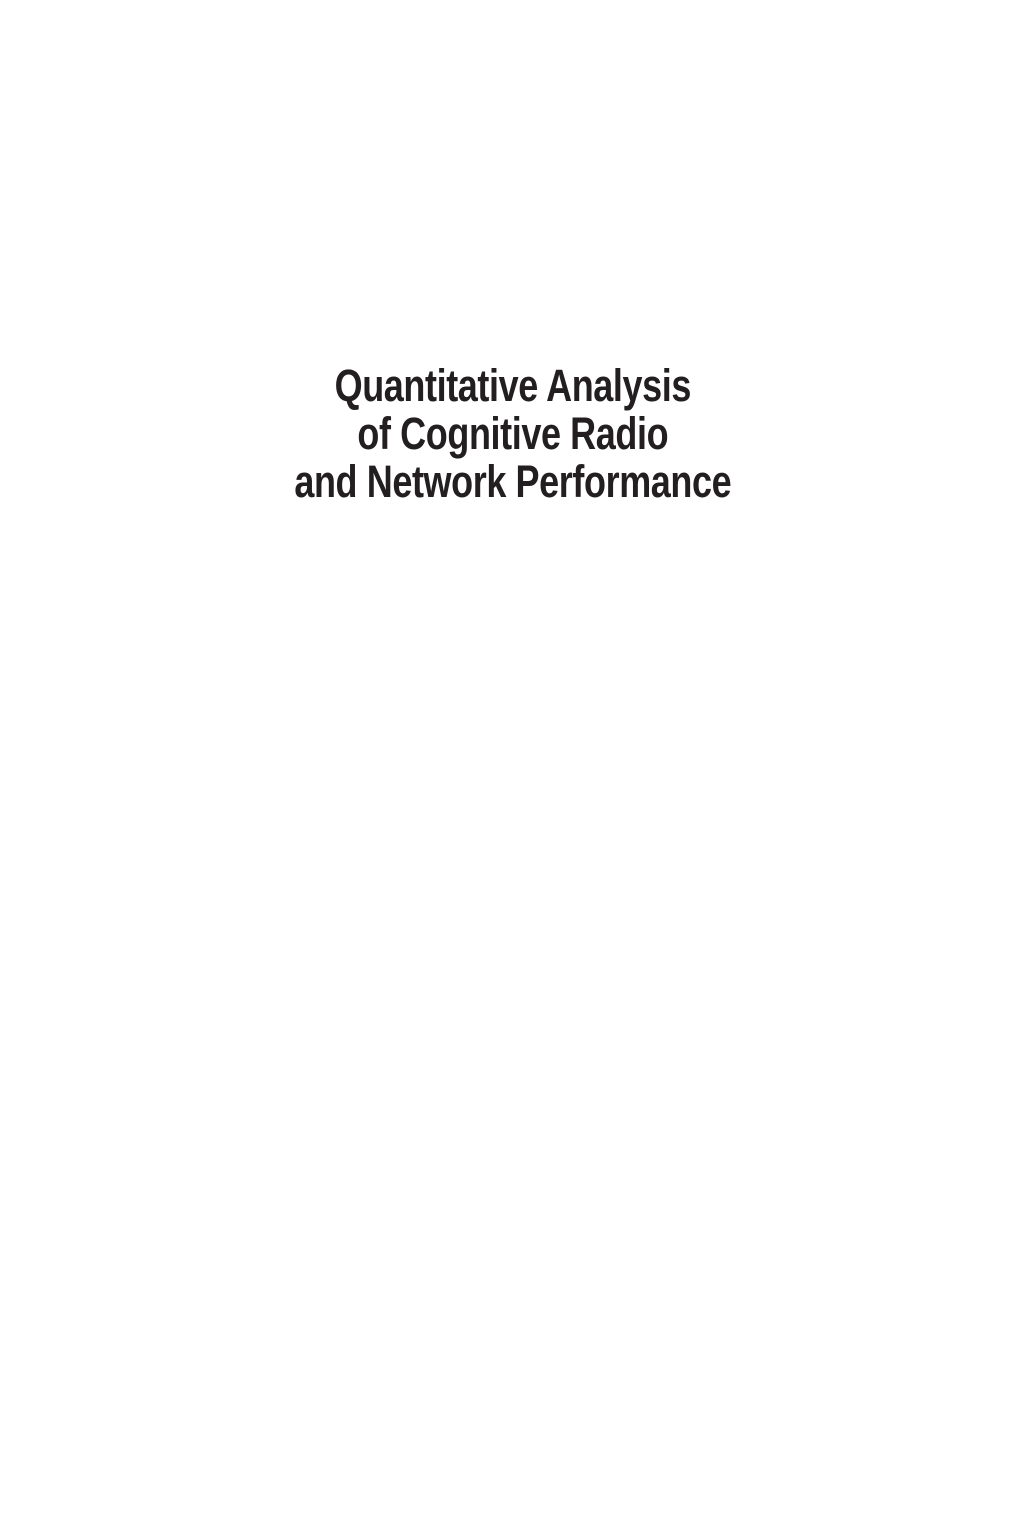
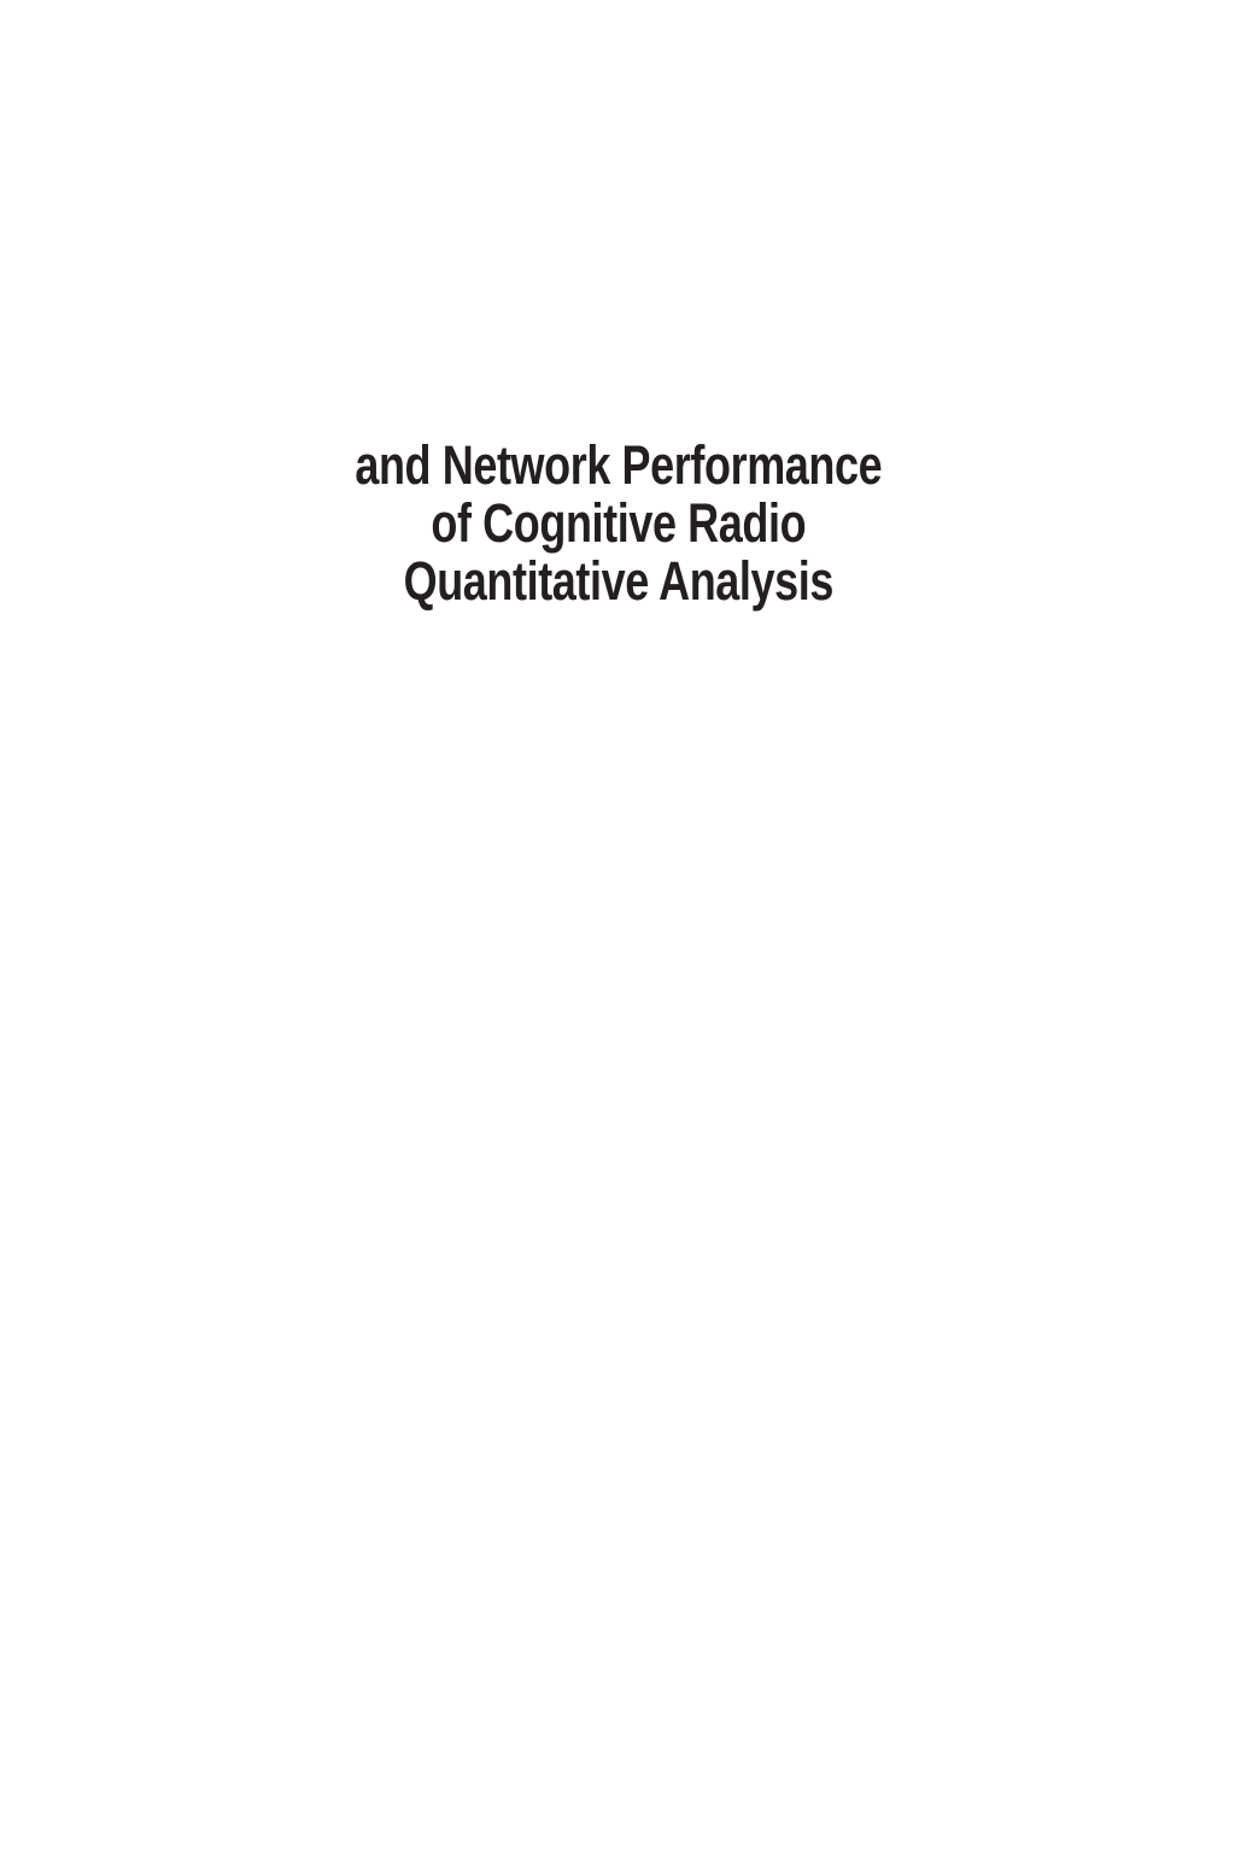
- Quantitative Analysis
+ and Network Performance
  of Cognitive Radio
- and Network Performance
+ Quantitative Analysis
